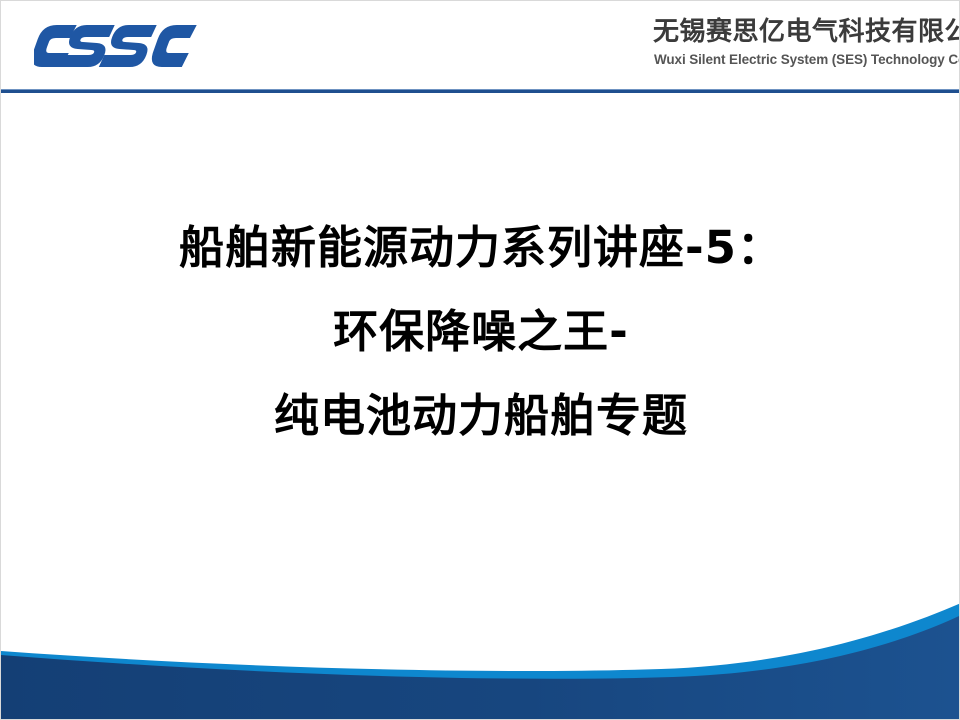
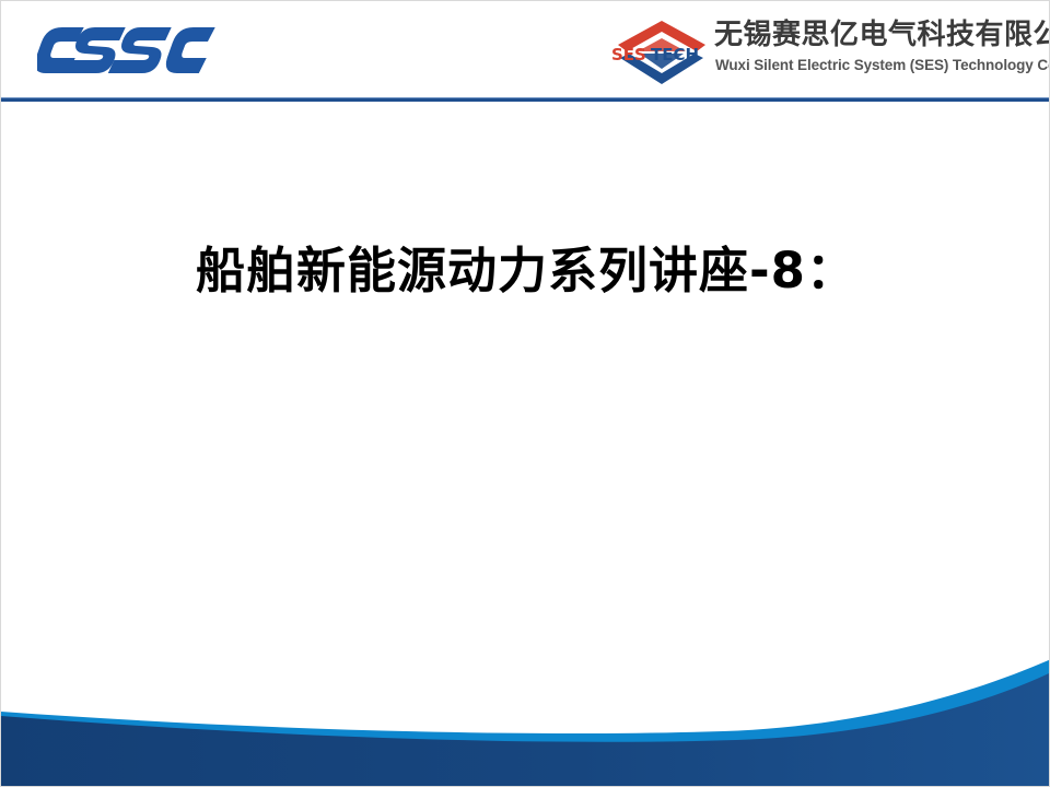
+ SES
+ TECH
  无锡赛思亿电气科技有限公
  Wuxi Silent Electric System (SES) Technology C
- 船舶新能源动力系列讲座-5：
+ 船舶新能源动力系列讲座-8：
- 环保降噪之王-
- 纯电池动力船舶专题
